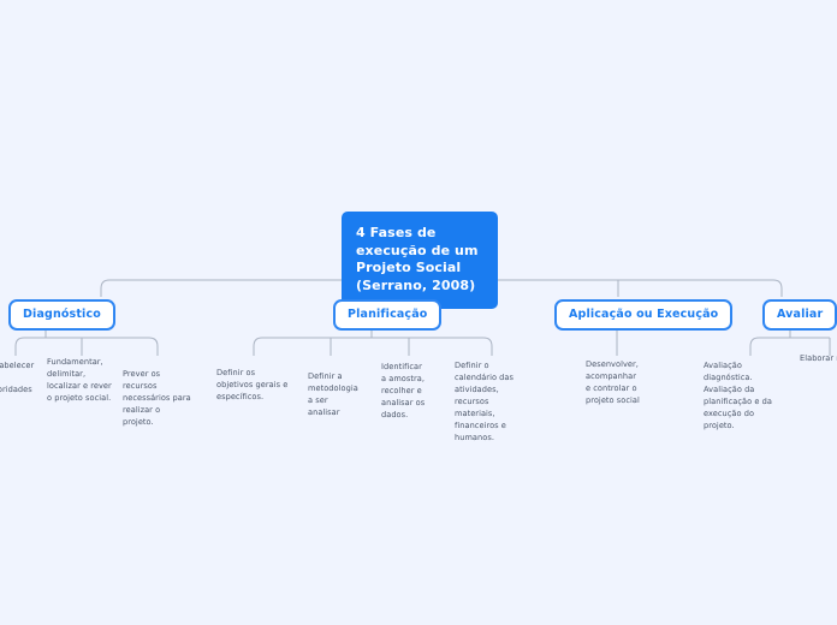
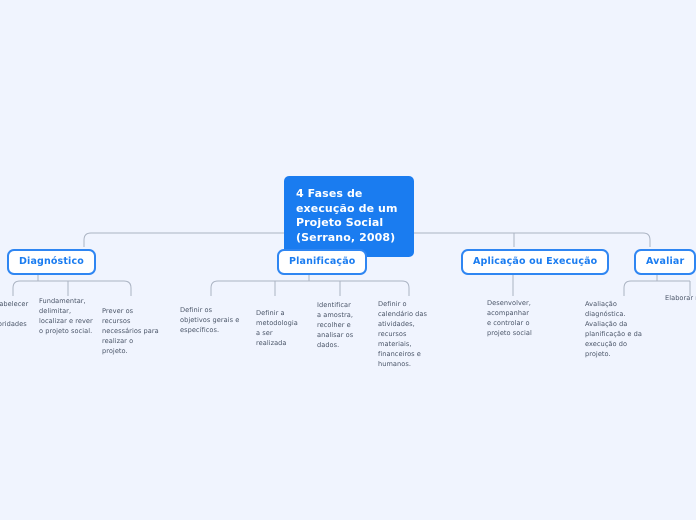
  4 Fases de execução de um Projeto Social (Serrano, 2008)
  Diagnóstico
  Fundamentar, delimitar, localizar e rever o projeto social.
  Prever os recursos necessários para realizar o projeto.
  Planificação
  Definir os objetivos gerais e específicos.
- Definir a metodologia a ser analisar
+ Definir a metodologia a ser realizada
  Identificar a amostra, recolher e analisar os dados.
  Definir o calendário das atividades, recursos materiais, financeiros e humanos.
  Aplicação ou Execução
  Desenvolver, acompanhar e controlar o projeto social
  Avaliar
  Avaliação diagnóstica. Avaliação da planificação e da execução do projeto.
  Elaborar
